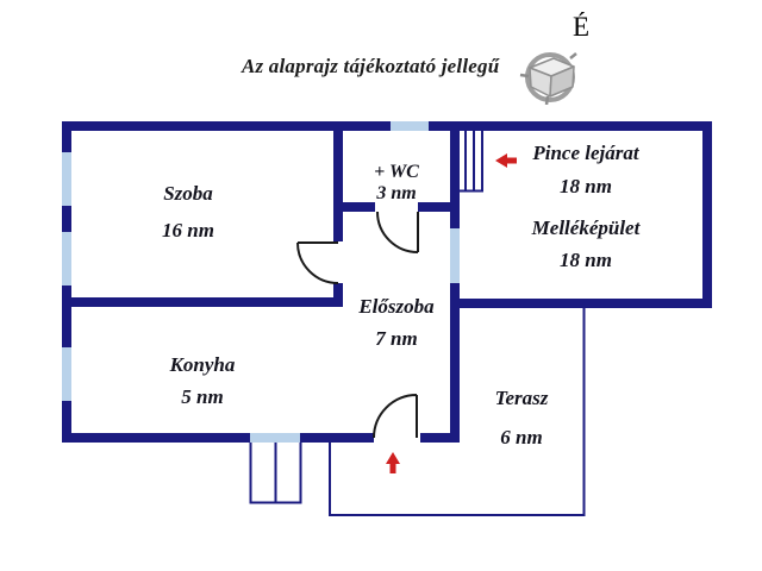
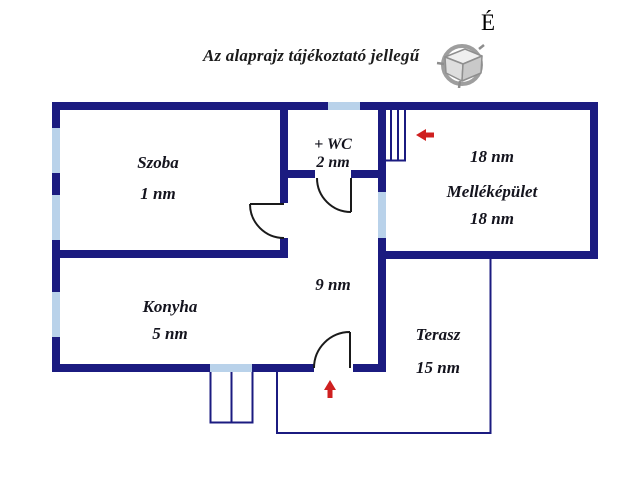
  Az alaprajz tájékoztató jellegű
  É
  Szoba
- 16 nm
+ 1 nm
  + WC
- 3 nm
+ 2 nm
- Pince lejárat
  18 nm
  Melléképület
  18 nm
- Előszoba
- 7 nm
+ 9 nm
  Konyha
  5 nm
  Terasz
- 6 nm
+ 15 nm
